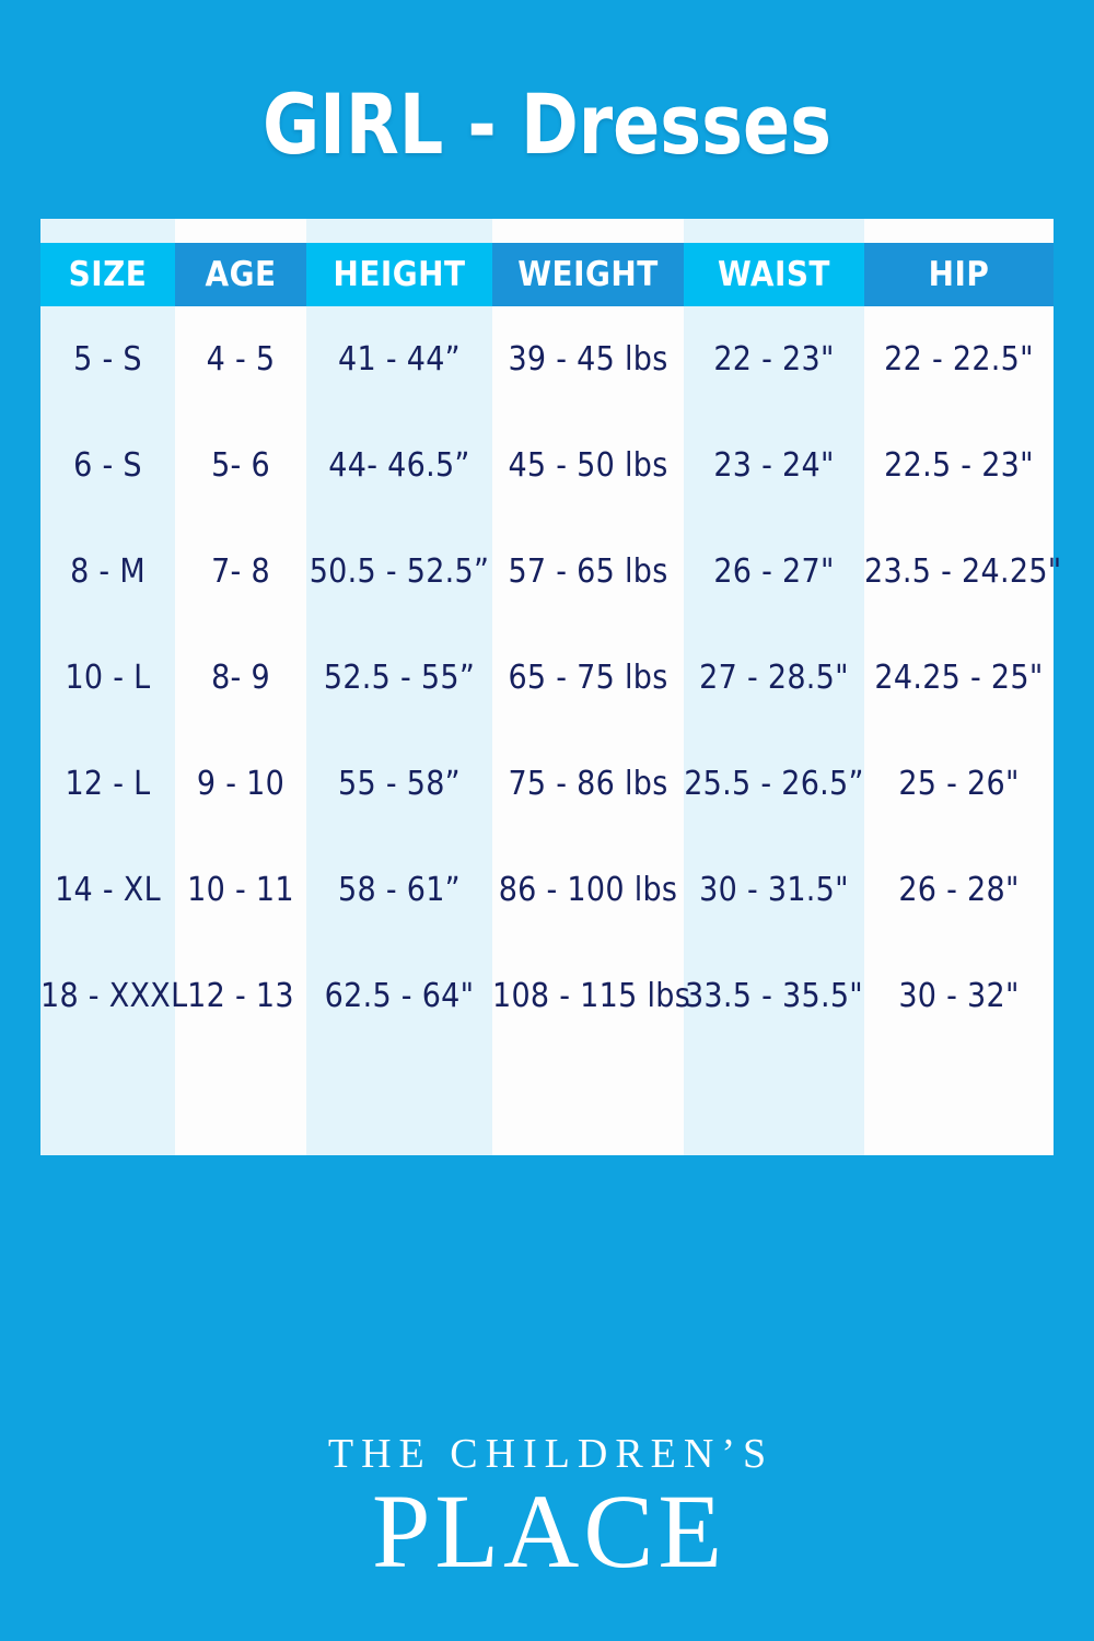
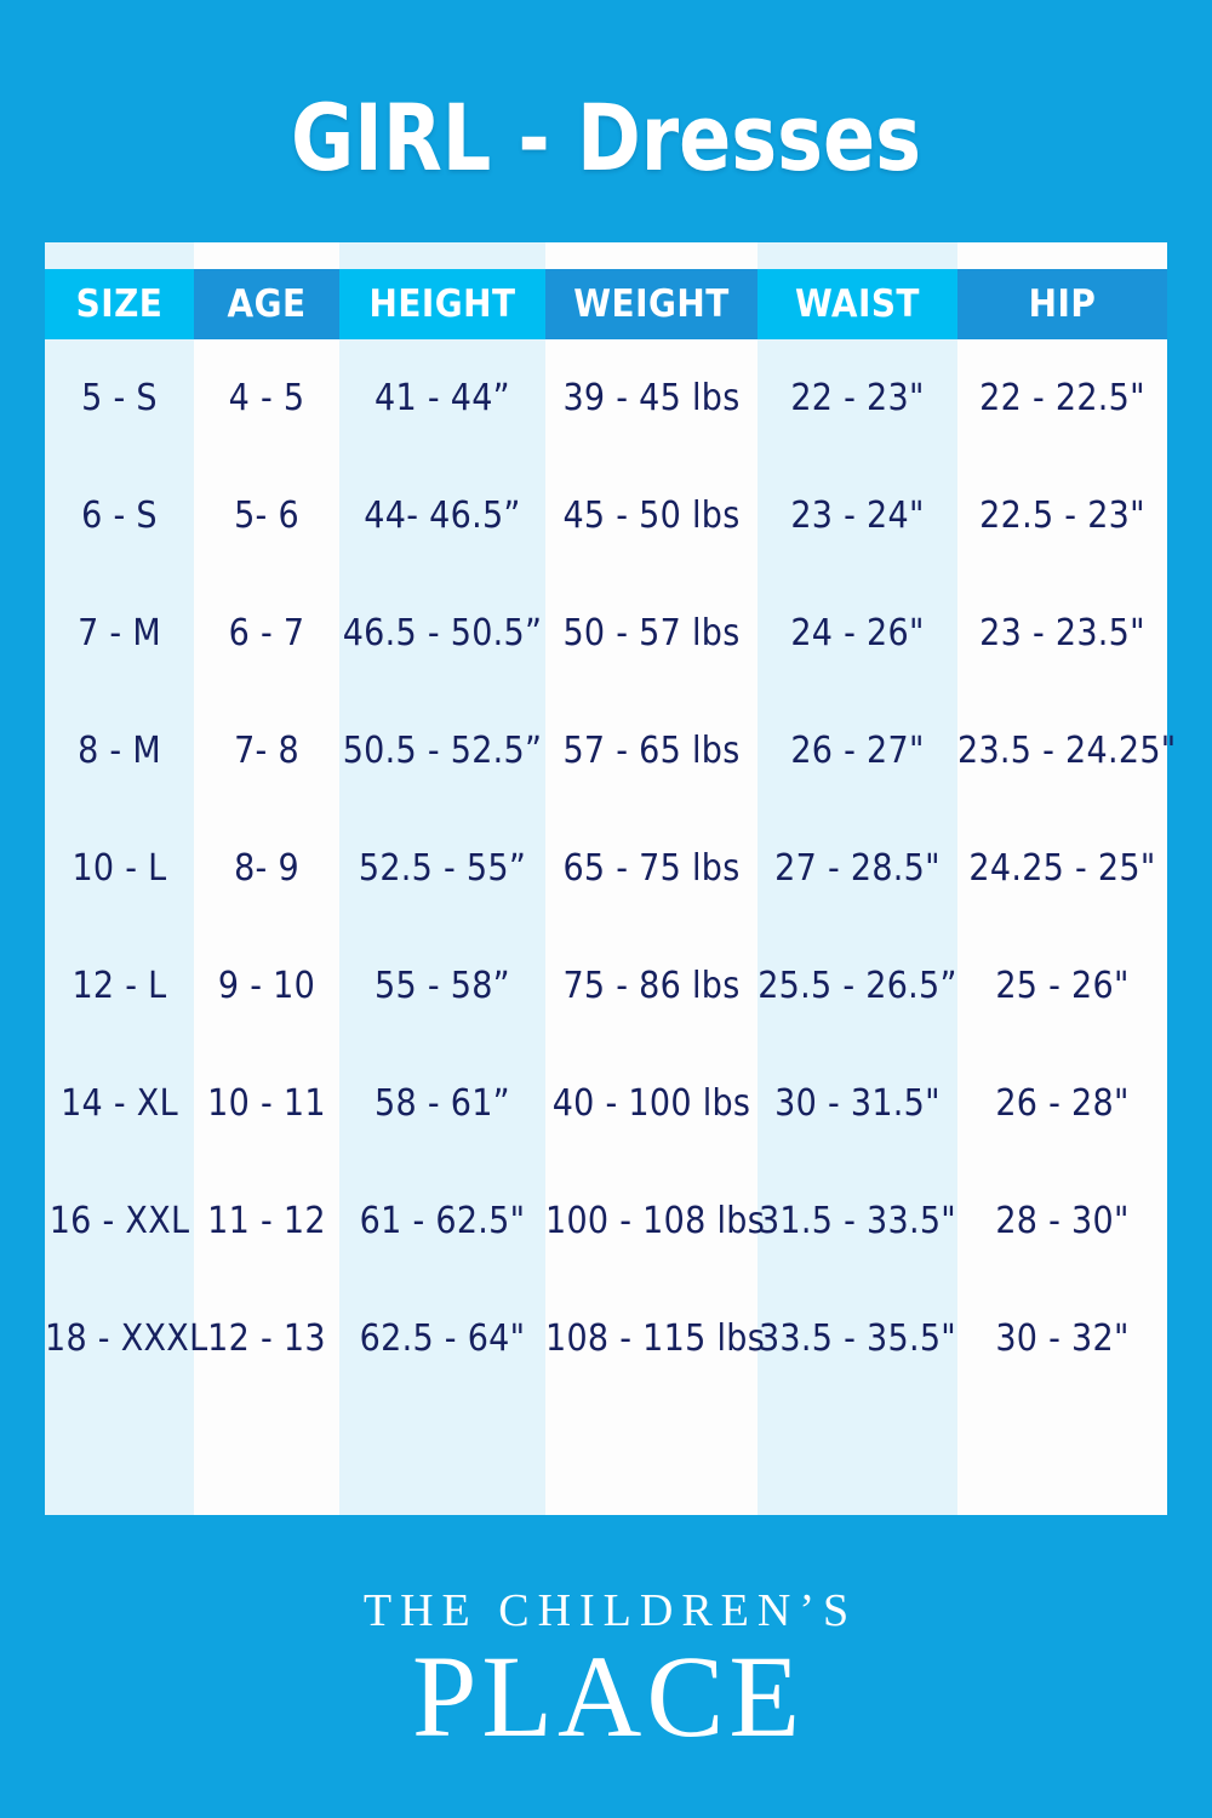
  GIRL - Dresses
  SIZE	AGE	HEIGHT	WEIGHT	WAIST	HIP
  5 - S	4 - 5	41 - 44”	39 - 45 lbs	22 - 23"	22 - 22.5"
  6 - S	5- 6	44- 46.5”	45 - 50 lbs	23 - 24"	22.5 - 23"
+ 7 - M	6 - 7	46.5 - 50.5”	50 - 57 lbs	24 - 26"	23 - 23.5"
  8 - M	7- 8	50.5 - 52.5”	57 - 65 lbs	26 - 27"	23.5 - 24.25"
  10 - L	8- 9	52.5 - 55”	65 - 75 lbs	27 - 28.5"	24.25 - 25"
  12 - L	9 - 10	55 - 58”	75 - 86 lbs	25.5 - 26.5”	25 - 26"
- 14 - XL	10 - 11	58 - 61”	86 - 100 lbs	30 - 31.5"	26 - 28"
+ 14 - XL	10 - 11	58 - 61”	40 - 100 lbs	30 - 31.5"	26 - 28"
+ 16 - XXL	11 - 12	61 - 62.5"	100 - 108 lbs	31.5 - 33.5"	28 - 30"
  18 - XXXL	12 - 13	62.5 - 64"	108 - 115 lbs	33.5 - 35.5"	30 - 32"
  THE CHILDREN’S
  PLACE
